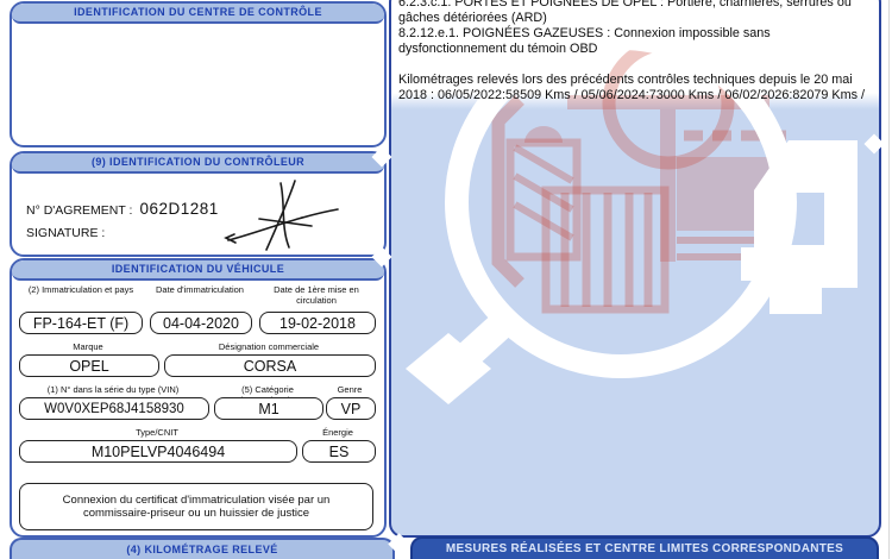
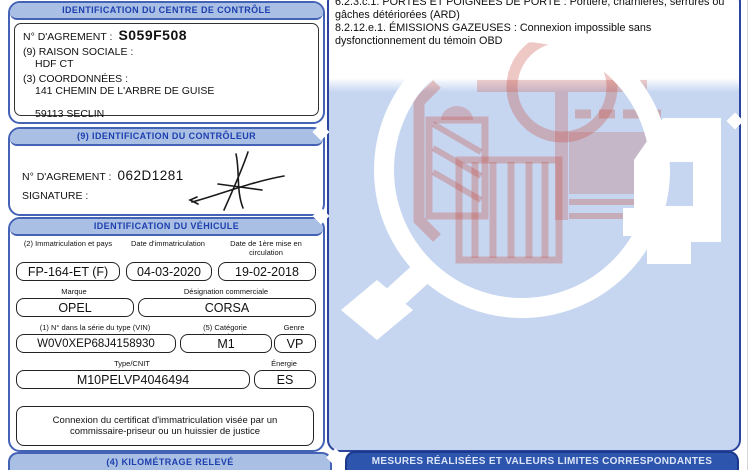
- 6.2.3.c.1. PORTES ET POIGNÉES DE OPEL : Portière, charnières, serrures ou gâches détériorées (ARD)
+ 6.2.3.c.1. PORTES ET POIGNÉES DE PORTE : Portière, charnières, serrures ou gâches détériorées (ARD)
- 8.2.12.e.1. POIGNÉES GAZEUSES : Connexion impossible sans dysfonctionnement du témoin OBD
+ 8.2.12.e.1. ÉMISSIONS GAZEUSES : Connexion impossible sans dysfonctionnement du témoin OBD
- Kilométrages relevés lors des précédents contrôles techniques depuis le 20 mai 2018 : 06/05/2022:58509 Kms / 05/06/2024:73000 Kms / 06/02/2026:82079 Kms /
  IDENTIFICATION DU CENTRE DE CONTRÔLE
+ N° D'AGREMENT : S059F508
+ (9) RAISON SOCIALE :
+ HDF CT
+ (3) COORDONNÉES :
+ 141 CHEMIN DE L'ARBRE DE GUISE
+ 59113 SECLIN
  (9) IDENTIFICATION DU CONTRÔLEUR
  N° D'AGREMENT : 062D1281
  SIGNATURE :
  IDENTIFICATION DU VÉHICULE
  (2) Immatriculation et pays
  Date d'immatriculation
  Date de 1ère mise en circulation
  FP-164-ET (F)
- 04-04-2020
+ 04-03-2020
  19-02-2018
  Marque
  Désignation commerciale
  OPEL
  CORSA
  (1) N° dans la série du type (VIN)
  Genre
  W0V0XEP68J4158930
  M1
  VP
  Type/CNIT
  Énergie
  M10PELVP4046494
  ES
  Connexion du certificat d'immatriculation visée par un commissaire-priseur ou un huissier de justice
  (4) KILOMÉTRAGE RELEVÉ
- MESURES RÉALISÉES ET CENTRE LIMITES CORRESPONDANTES
+ MESURES RÉALISÉES ET VALEURS LIMITES CORRESPONDANTES
